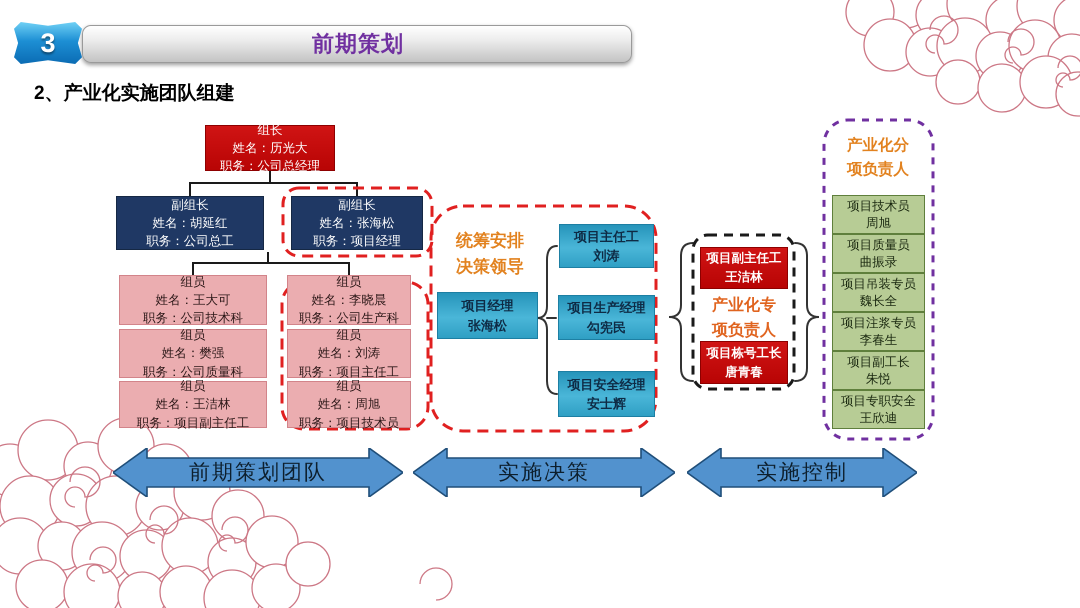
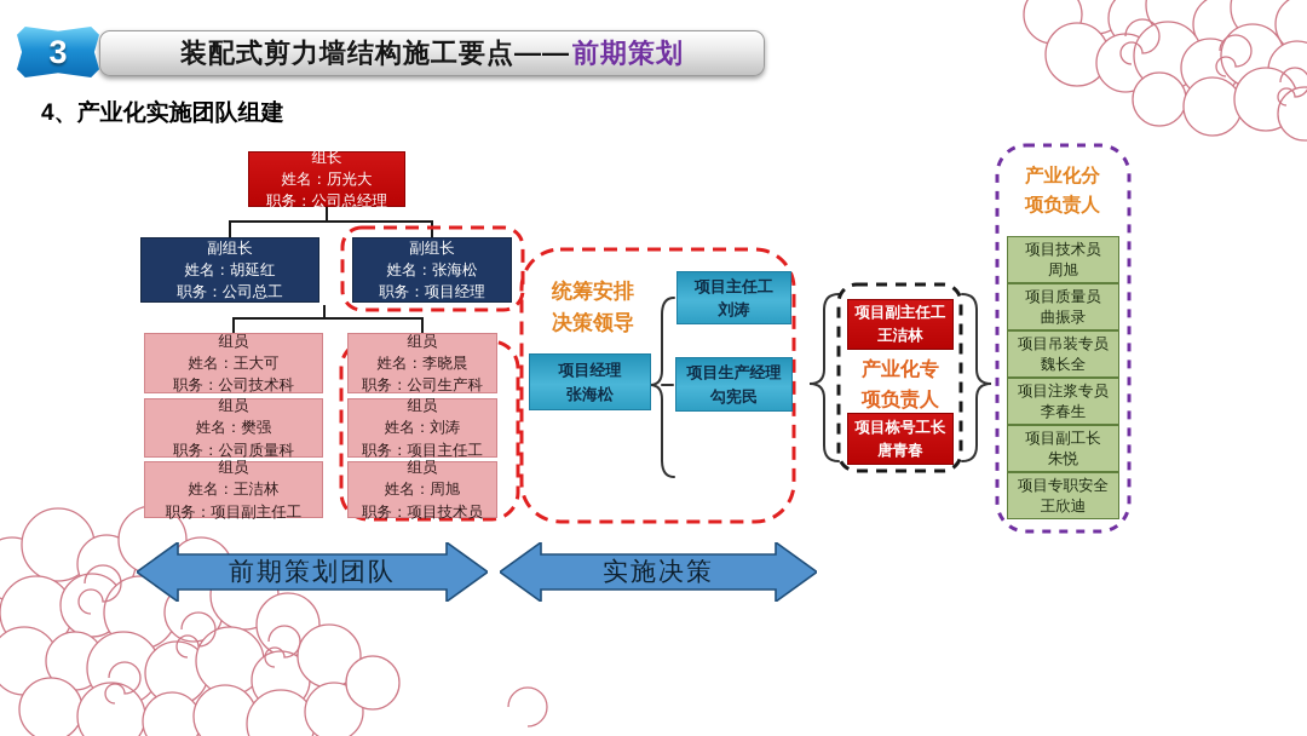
  3
+ 装配式剪力墙结构施工要点——
  前期策划
- 2、产业化实施团队组建
+ 4、产业化实施团队组建
  组长
  姓名：历光大
  职务：公司总经理
  副组长
  姓名：胡延红
  职务：公司总工
  副组长
  姓名：张海松
  职务：项目经理
  组员
  姓名：王大可
  职务：公司技术科
  组员
  姓名：樊强
  职务：公司质量科
  组员
  姓名：王洁林
  职务：项目副主任工
  组员
  姓名：李晓晨
  职务：公司生产科
  组员
  姓名：刘涛
  职务：项目主任工
  组员
  姓名：周旭
  职务：项目技术员
  统筹安排
  决策领导
  项目经理
  张海松
  项目主任工
  刘涛
  项目生产经理
  勾宪民
- 项目安全经理
- 安士辉
  项目副主任工
  王洁林
  产业化专
  项负责人
  项目栋号工长
  唐青春
  产业化分
  项负责人
  项目技术员
  周旭
  项目质量员
  曲振录
  项目吊装专员
  魏长全
  项目注浆专员
  李春生
  项目副工长
  朱悦
  项目专职安全
  王欣迪
  前期策划团队
  实施决策
- 实施控制
